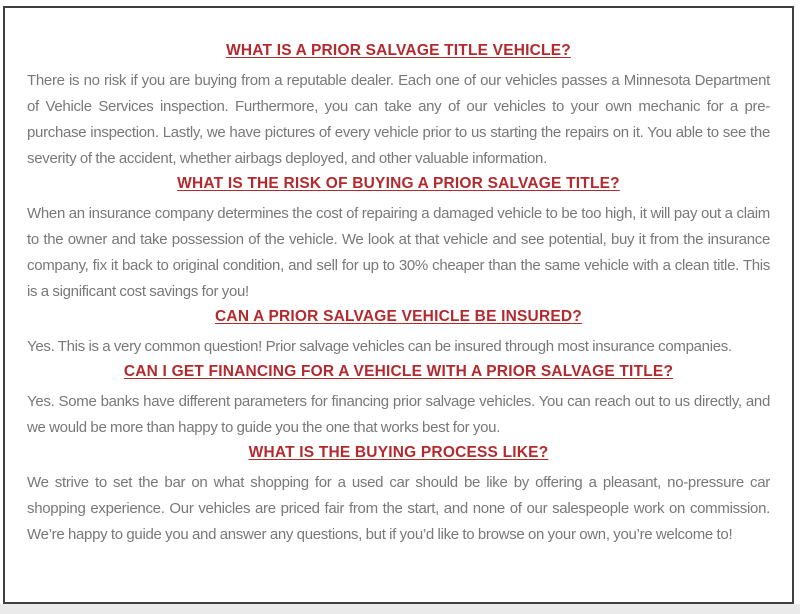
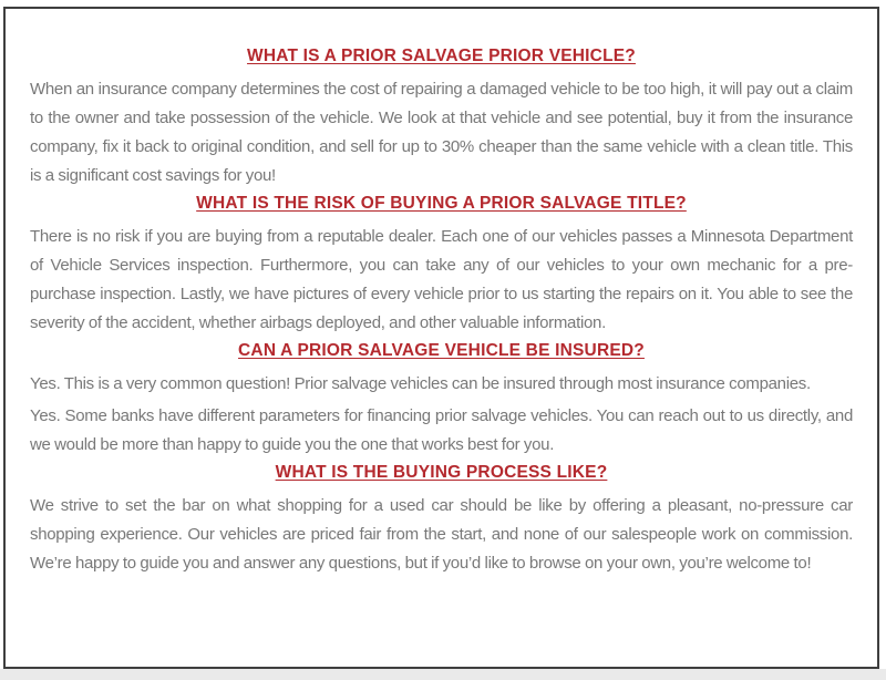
- WHAT IS A PRIOR SALVAGE TITLE VEHICLE?
+ WHAT IS A PRIOR SALVAGE PRIOR VEHICLE?
- There is no risk if you are buying from a reputable dealer. Each one of our vehicles passes a Minnesota Department of Vehicle Services inspection. Furthermore, you can take any of our vehicles to your own mechanic for a pre-purchase inspection. Lastly, we have pictures of every vehicle prior to us starting the repairs on it. You able to see the severity of the accident, whether airbags deployed, and other valuable information.
+ When an insurance company determines the cost of repairing a damaged vehicle to be too high, it will pay out a claim to the owner and take possession of the vehicle. We look at that vehicle and see potential, buy it from the insurance company, fix it back to original condition, and sell for up to 30% cheaper than the same vehicle with a clean title. This is a significant cost savings for you!
  WHAT IS THE RISK OF BUYING A PRIOR SALVAGE TITLE?
- When an insurance company determines the cost of repairing a damaged vehicle to be too high, it will pay out a claim to the owner and take possession of the vehicle. We look at that vehicle and see potential, buy it from the insurance company, fix it back to original condition, and sell for up to 30% cheaper than the same vehicle with a clean title. This is a significant cost savings for you!
+ There is no risk if you are buying from a reputable dealer. Each one of our vehicles passes a Minnesota Department of Vehicle Services inspection. Furthermore, you can take any of our vehicles to your own mechanic for a pre-purchase inspection. Lastly, we have pictures of every vehicle prior to us starting the repairs on it. You able to see the severity of the accident, whether airbags deployed, and other valuable information.
  CAN A PRIOR SALVAGE VEHICLE BE INSURED?
  Yes. This is a very common question! Prior salvage vehicles can be insured through most insurance companies.
- CAN I GET FINANCING FOR A VEHICLE WITH A PRIOR SALVAGE TITLE?
  Yes. Some banks have different parameters for financing prior salvage vehicles. You can reach out to us directly, and we would be more than happy to guide you the one that works best for you.
  WHAT IS THE BUYING PROCESS LIKE?
  We strive to set the bar on what shopping for a used car should be like by offering a pleasant, no-pressure car shopping experience. Our vehicles are priced fair from the start, and none of our salespeople work on commission. We’re happy to guide you and answer any questions, but if you’d like to browse on your own, you’re welcome to!
